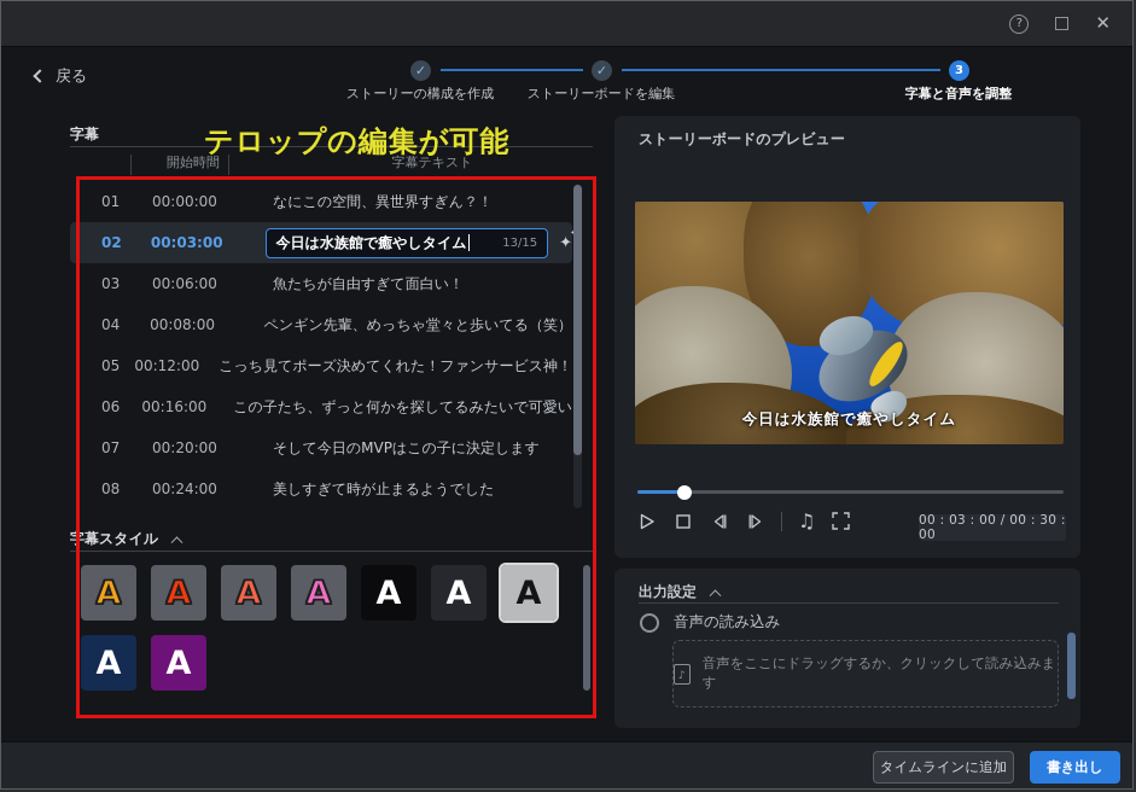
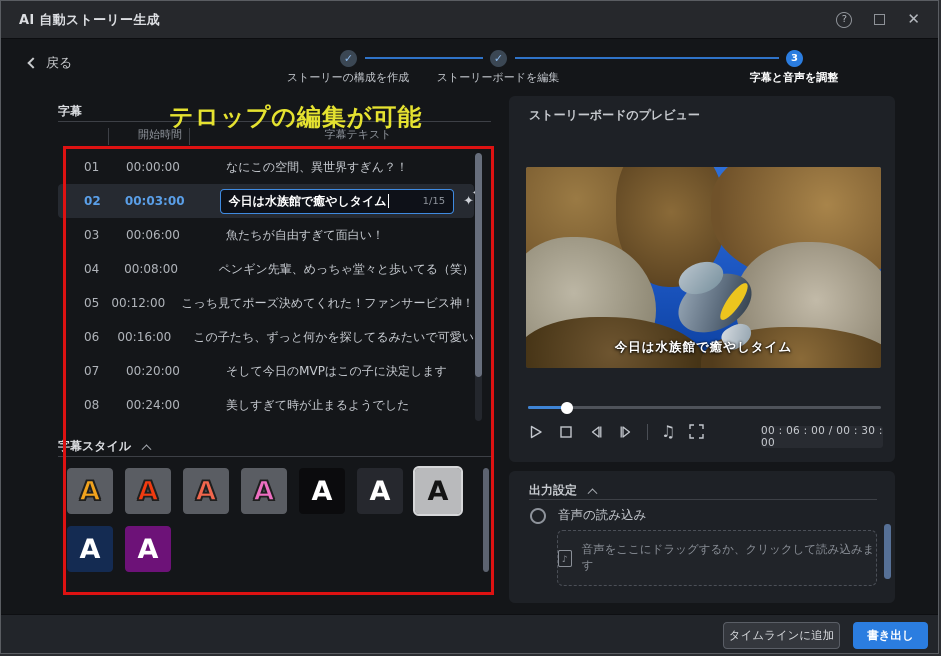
+ AI 自動ストーリー生成
  ?
  ✕
  戻る
  ✓
  ストーリーの構成を作成
  ✓
  ストーリーボードを編集
  3
  字幕と音声を調整
  字幕
  開始時間
  字幕テキスト
  01
  00:00:00
  なにこの空間、異世界すぎん？！
  02
  00:03:00
  今日は水族館で癒やしタイム
- 13/15
+ 1/15
  ✦
  03
  00:06:00
  魚たちが自由すぎて面白い！
  04
  00:08:00
  ペンギン先輩、めっちゃ堂々と歩いてる（笑）
  05
  00:12:00
  こっち見てポーズ決めてくれた！ファンサービス神！
  06
  00:16:00
  この子たち、ずっと何かを探してるみたいで可愛い
  07
  00:20:00
  そして今日のMVPはこの子に決定します
  08
  00:24:00
  美しすぎて時が止まるようでした
  字幕スタイル
  A
  A
  A
  A
  A
  A
  A
  A
  A
  テロップの編集が可能
  ストーリーボードのプレビュー
  今日は水族館で癒やしタイム
  ♫
- 00 : 03 : 00 / 00 : 30 : 00
+ 00 : 06 : 00 / 00 : 30 : 00
  出力設定
  音声の読み込み
  ♪
  音声をここにドラッグするか、クリックして読み込みます
  タイムラインに追加
  書き出し
